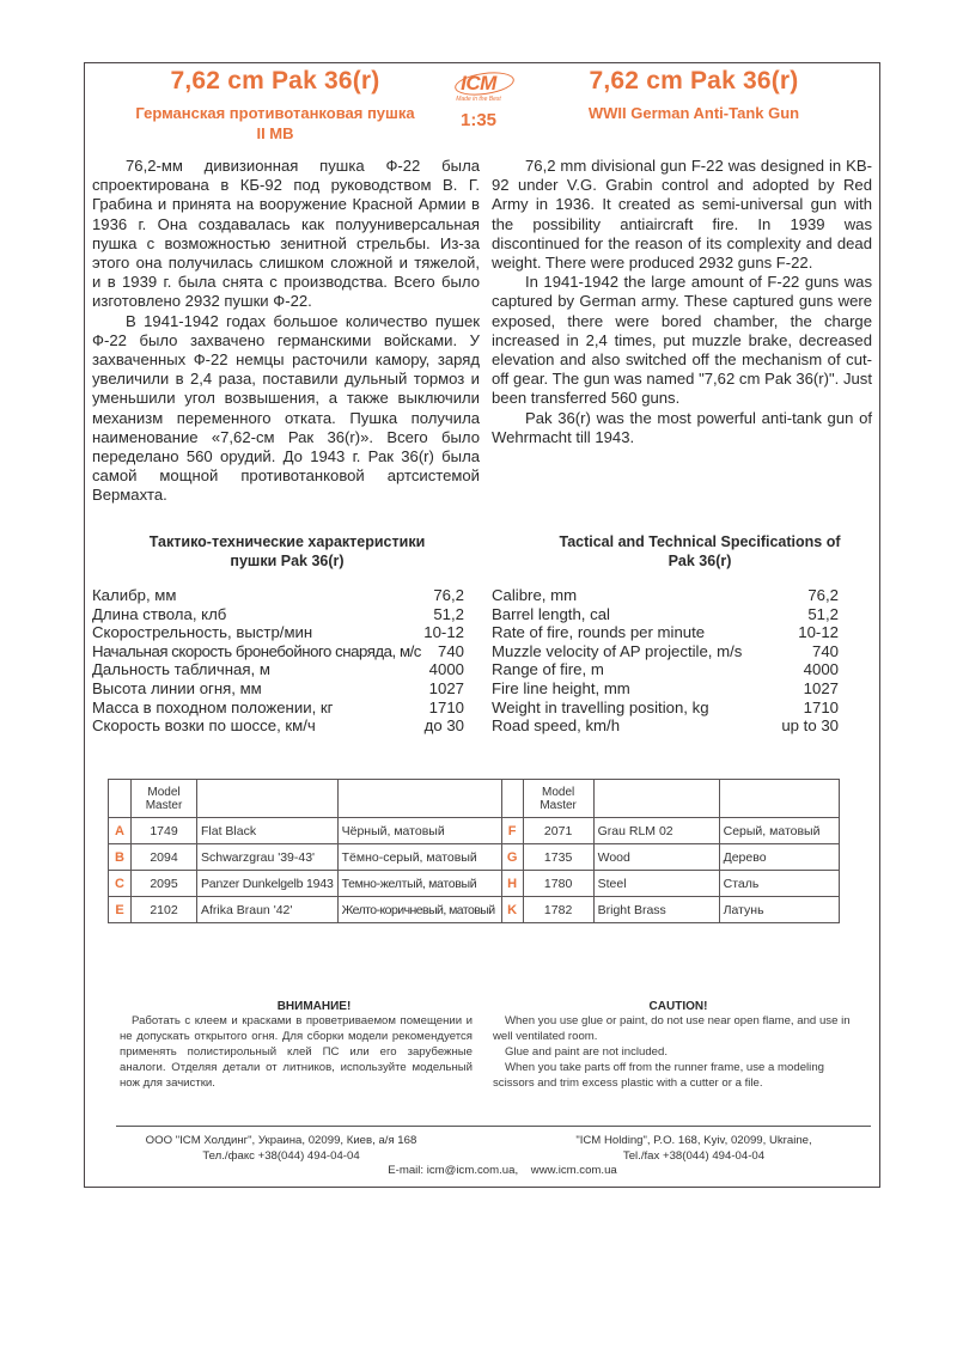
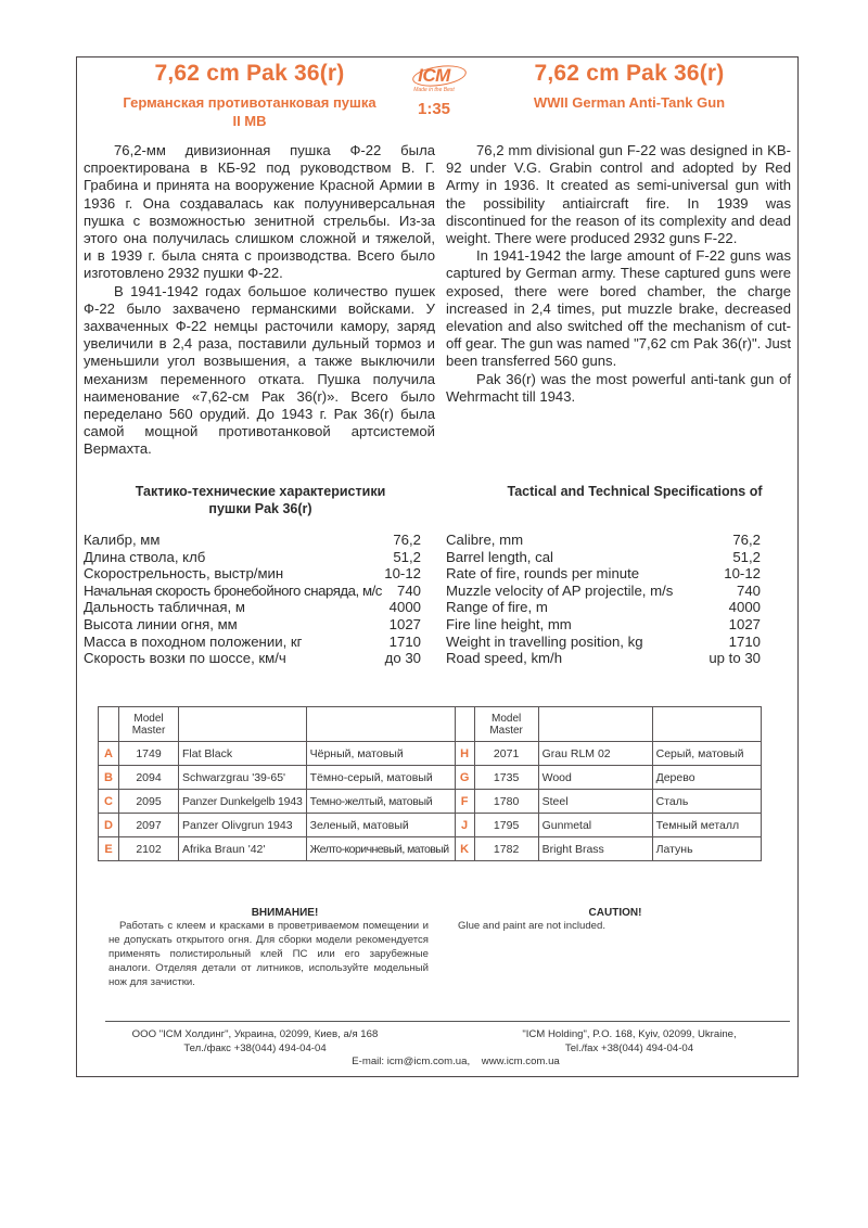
  7,62 cm Pak 36(r)
  Германская противотанковая пушка
  II MB
  ICM
  1:35
  7,62 cm Pak 36(r)
  WWII German Anti-Tank Gun
  76,2-мм дивизионная пушка Ф-22 была спроектирована в КБ-92 под руководством В. Г. Грабина и принята на вооружение Красной Армии в 1936 г. Она создавалась как полууниверсальная пушка с возможностью зенитной стрельбы. Из-за этого она получилась слишком сложной и тяжелой, и в 1939 г. была снята с производства. Всего было изготовлено 2932 пушки Ф-22.
  В 1941-1942 годах большое количество пушек Ф-22 было захвачено германскими войсками. У захваченных Ф-22 немцы расточили камору, заряд увеличили в 2,4 раза, поставили дульный тормоз и уменьшили угол возвышения, а также выключили механизм переменного отката. Пушка получила наименование «7,62-см Рак 36(r)». Всего было переделано 560 орудий. До 1943 г. Рак 36(r) была самой мощной противотанковой артсистемой Вермахта.
  76,2 mm divisional gun F-22 was designed in KB-92 under V.G. Grabin control and adopted by Red Army in 1936. It created as semi-universal gun with the possibility antiaircraft fire. In 1939 was discontinued for the reason of its complexity and dead weight. There were produced 2932 guns F-22.
  In 1941-1942 the large amount of F-22 guns was captured by German army. These captured guns were exposed, there were bored chamber, the charge increased in 2,4 times, put muzzle brake, decreased elevation and also switched off the mechanism of cut-off gear. The gun was named "7,62 cm Pak 36(r)". Just been transferred 560 guns.
  Pak 36(r) was the most powerful anti-tank gun of Wehrmacht till 1943.
  Тактико-технические характеристики
  пушки Pak 36(r)
  Калибр, мм
  76,2
  Длина ствола, клб
  51,2
  Скорострельность, выстр/мин
  10-12
  Начальная скорость бронебойного снаряда, м/с
  740
  Дальность табличная, м
  4000
  Высота линии огня, мм
  1027
  Масса в походном положении, кг
  1710
  Скорость возки по шоссе, км/ч
  до 30
  Tactical and Technical Specifications of
- Pak 36(r)
  Calibre, mm
  76,2
  Barrel length, cal
  51,2
  Rate of fire, rounds per minute
  10-12
  Muzzle velocity of AP projectile, m/s
  740
  Range of fire, m
  4000
  Fire line height, mm
  1027
  Weight in travelling position, kg
  1710
  Road speed, km/h
  up to 30
  	Model Master				Model Master
- A	1749	Flat Black	Чёрный, матовый	F	2071	Grau RLM 02	Серый, матовый
+ A	1749	Flat Black	Чёрный, матовый	H	2071	Grau RLM 02	Серый, матовый
- B	2094	Schwarzgrau '39-43'	Тёмно-серый, матовый	G	1735	Wood	Дерево
+ B	2094	Schwarzgrau '39-65'	Тёмно-серый, матовый	G	1735	Wood	Дерево
- C	2095	Panzer Dunkelgelb 1943	Темно-желтый, матовый	H	1780	Steel	Сталь
+ C	2095	Panzer Dunkelgelb 1943	Темно-желтый, матовый	F	1780	Steel	Сталь
+ D	2097	Panzer Olivgrun 1943	Зеленый, матовый	J	1795	Gunmetal	Темный металл
  E	2102	Afrika Braun '42'	Желто-коричневый, матовый	K	1782	Bright Brass	Латунь
  ВНИМАНИЕ!
  Работать с клеем и красками в проветриваемом помещении и не допускать открытого огня. Для сборки модели рекомендуется применять полистирольный клей ПС или его зарубежные аналоги. Отделяя детали от литников, используйте модельный нож для зачистки.
  CAUTION!
- When you use glue or paint, do not use near open flame, and use in well ventilated room.
  Glue and paint are not included.
- When you take parts off from the runner frame, use a modeling scissors and trim excess plastic with a cutter or a file.
  ООО "ICM Холдинг", Украина, 02099, Киев, а/я 168
  Тел./факс +38(044) 494-04-04
  "ICM Holding", P.O. 168, Kyiv, 02099, Ukraine,
  Tel./fax +38(044) 494-04-04
  E-mail: icm@icm.com.ua, www.icm.com.ua
